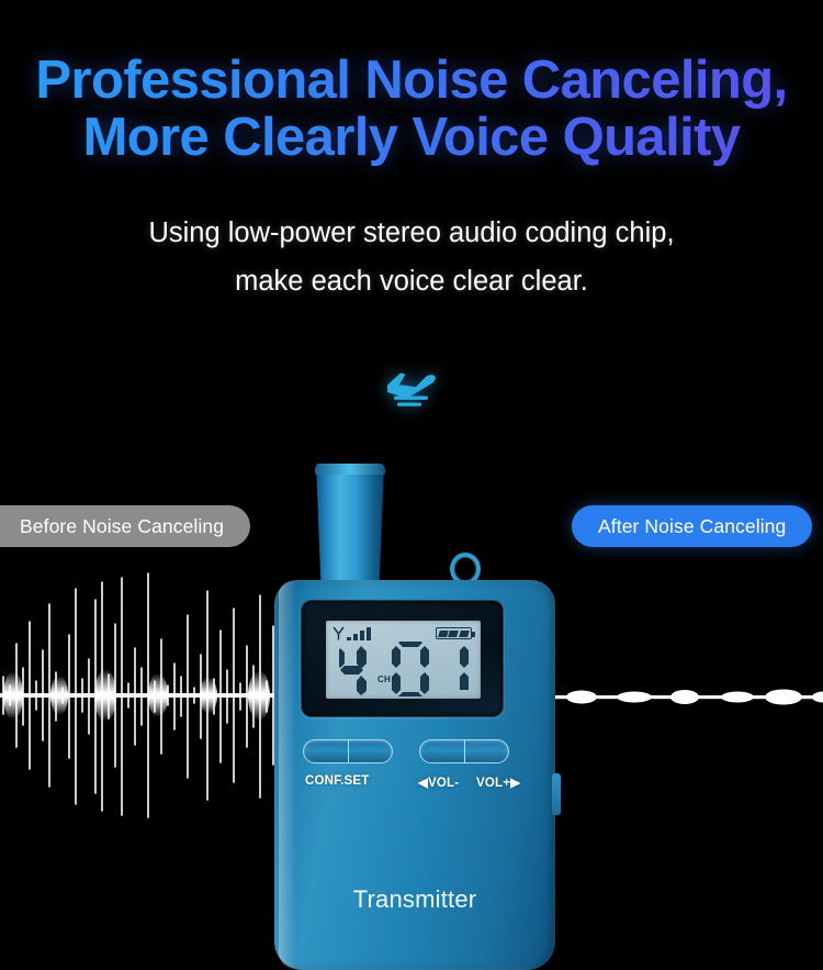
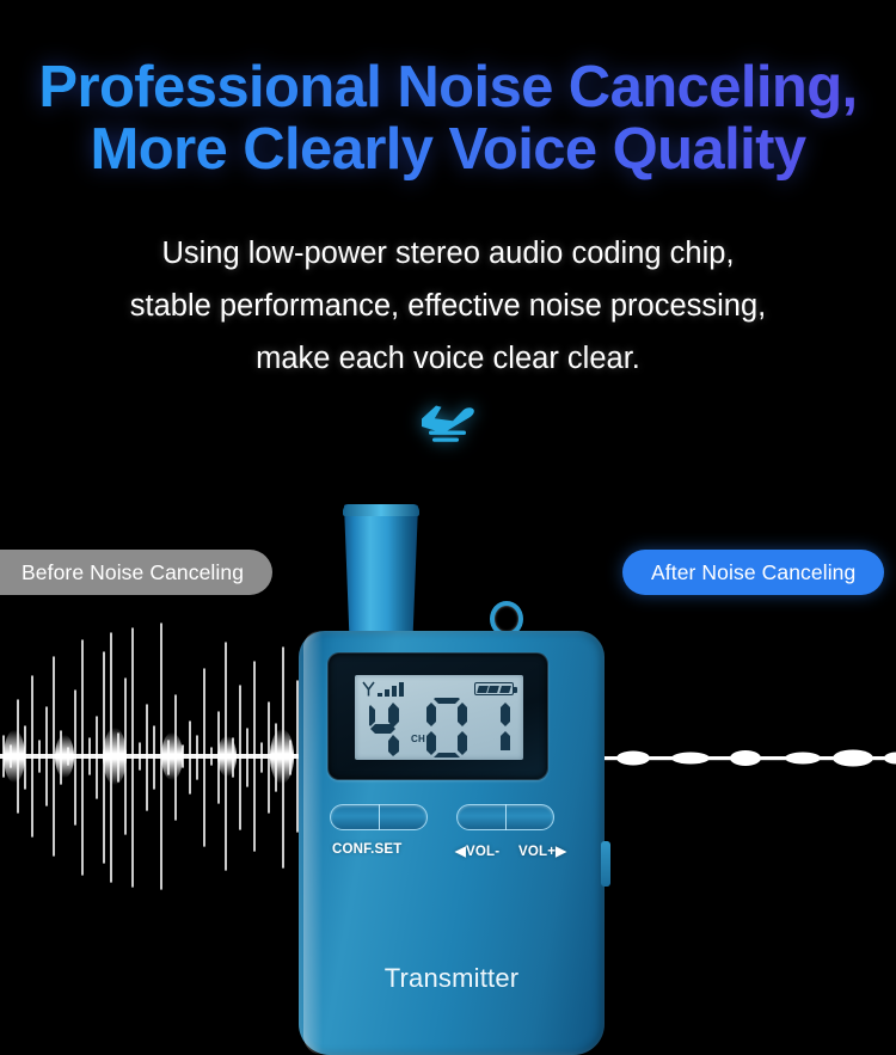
  Professional Noise Canceling,
  More Clearly Voice Quality
  Using low-power stereo audio coding chip,
+ stable performance, effective noise processing,
  make each voice clear clear.
  Before Noise Canceling
  After Noise Canceling
  CH
  CONF.SET
  ◀VOL-
  VOL+▶
  Transmitter
